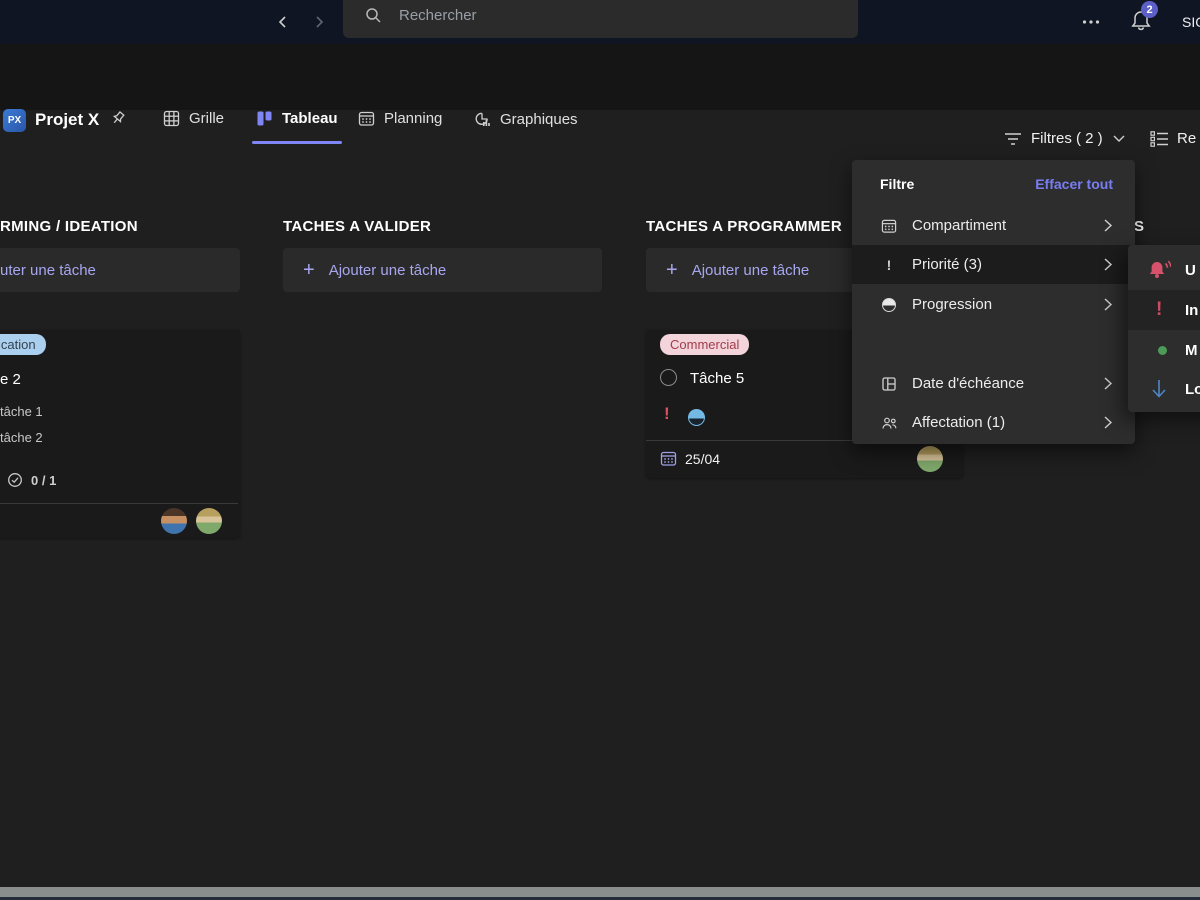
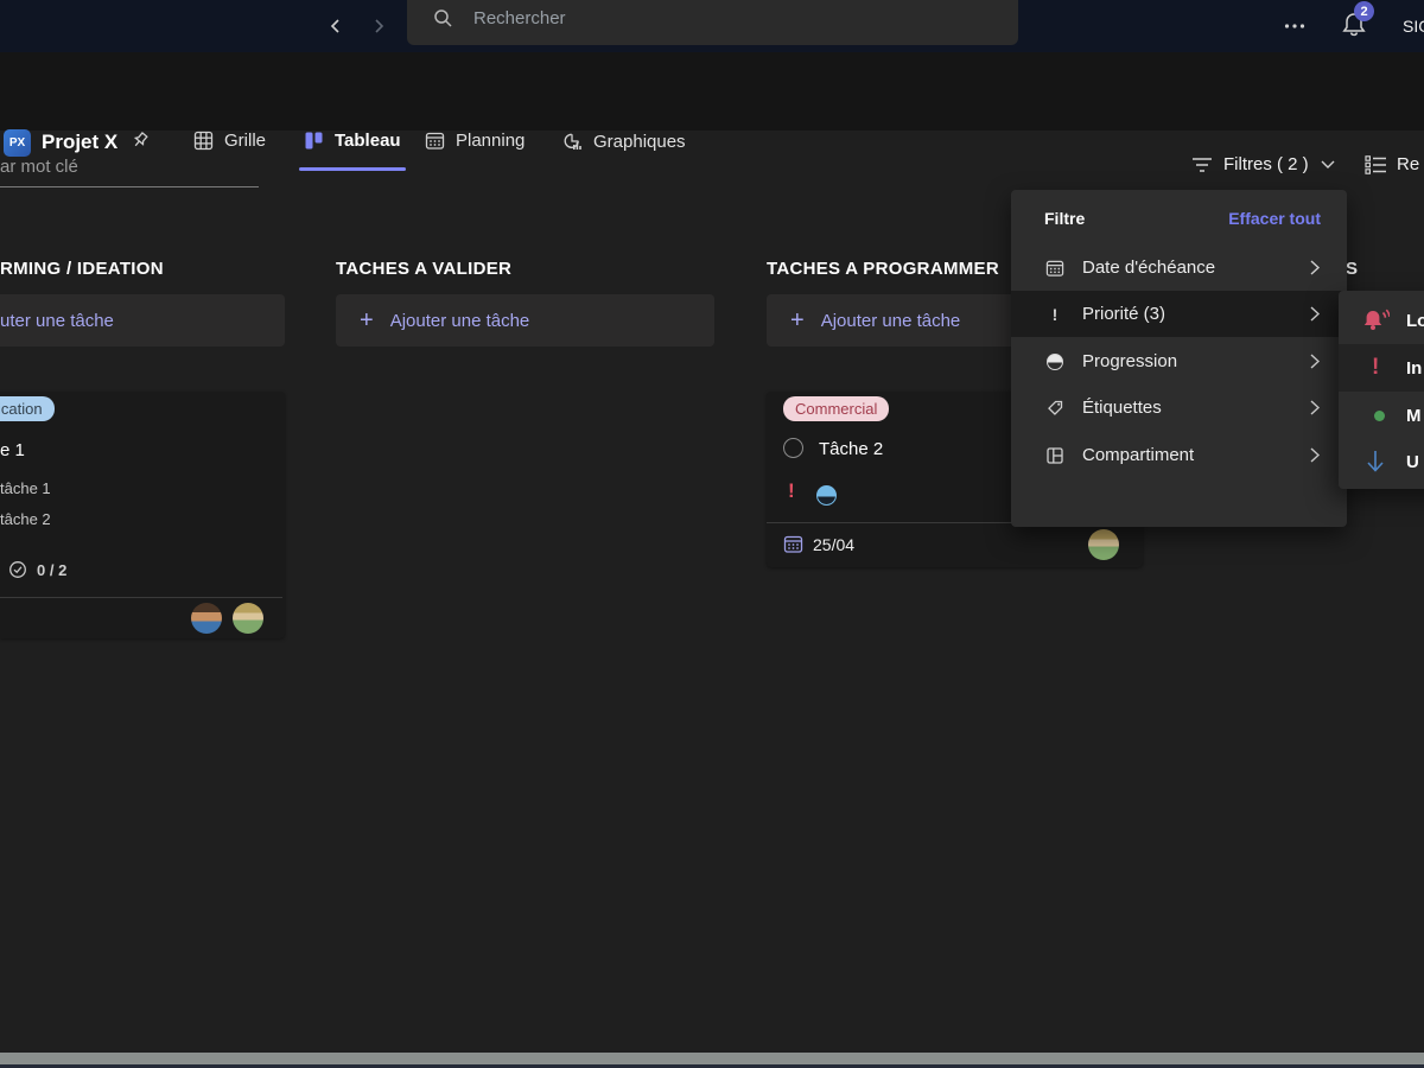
  Rechercher
  2
  PX
  Projet X
  Grille
  Tableau
  Planning
  Graphiques
+ ar mot clé
  Filtres ( 2 )
  Re
  RMING / IDEATION
  TACHES A VALIDER
  TACHES A PROGRAMMER
  S
  uter une tâche
  +
  Ajouter une tâche
  +
  Ajouter une tâche
  cation
- e 2
+ e 1
  tâche 1
  tâche 2
- 0 / 1
+ 0 / 2
  Commercial
- Tâche 5
+ Tâche 2
  !
  25/04
  Filtre
  Effacer tout
- Compartiment
+ Date d'échéance
  !
  Priorité (3)
  Progression
+ Étiquettes
- Date d'échéance
+ Compartiment
- Affectation (1)
- U
+ Lo
  !
  In
  M
- Lo
+ U
